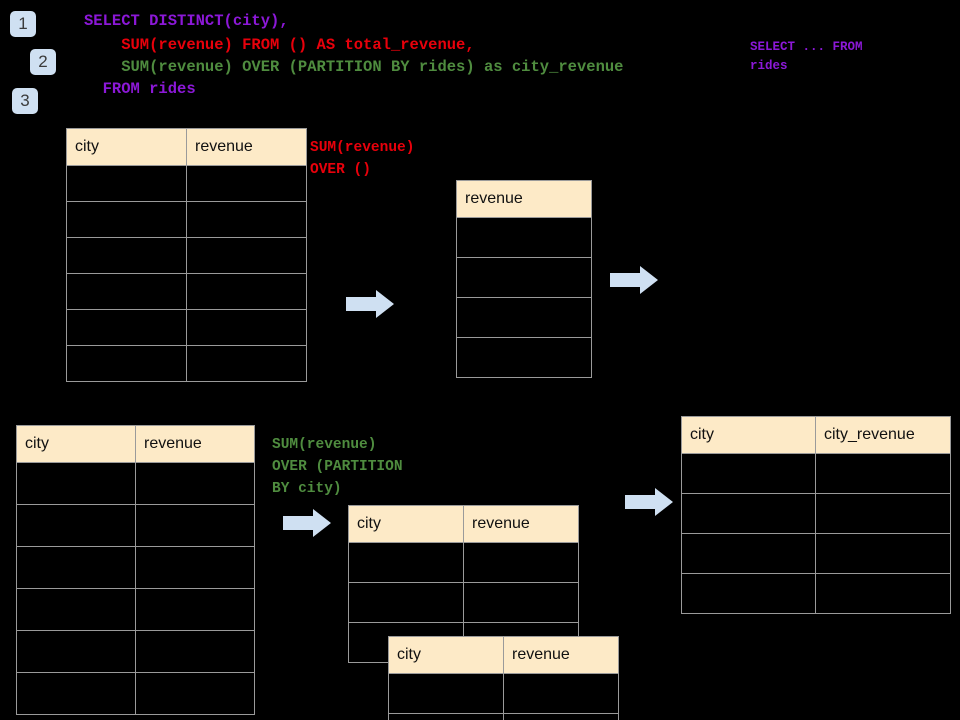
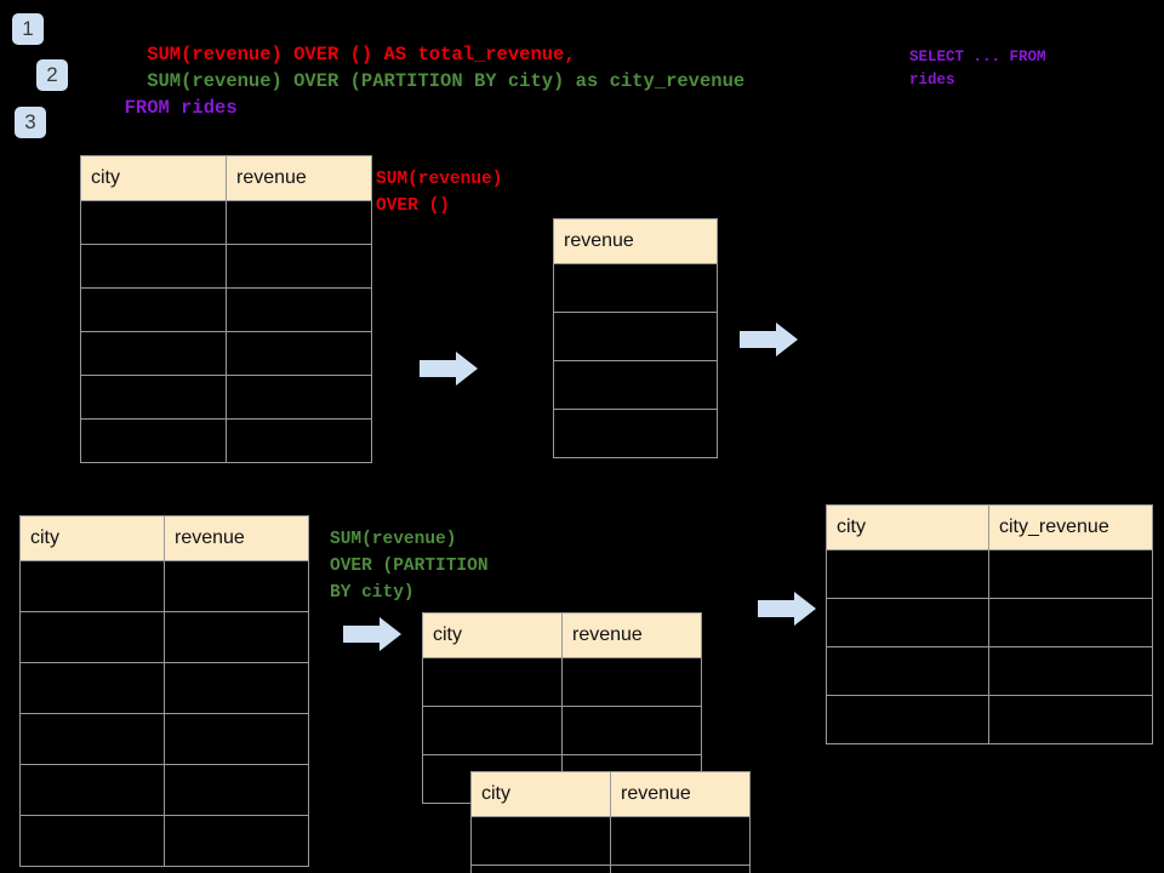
  1
  2
  3
- SELECT DISTINCT(city),
- SUM(revenue) FROM () AS total_revenue,
+ SUM(revenue) OVER () AS total_revenue,
- SUM(revenue) OVER (PARTITION BY rides) as city_revenue
+ SUM(revenue) OVER (PARTITION BY city) as city_revenue
  FROM rides
  SELECT ... FROM
  rides
  SUM(revenue)
  OVER ()
  SUM(revenue)
  OVER (PARTITION
  BY city)
  city	revenue
  revenue
  city	revenue
  city	revenue
  city	revenue
  city	city_revenue
